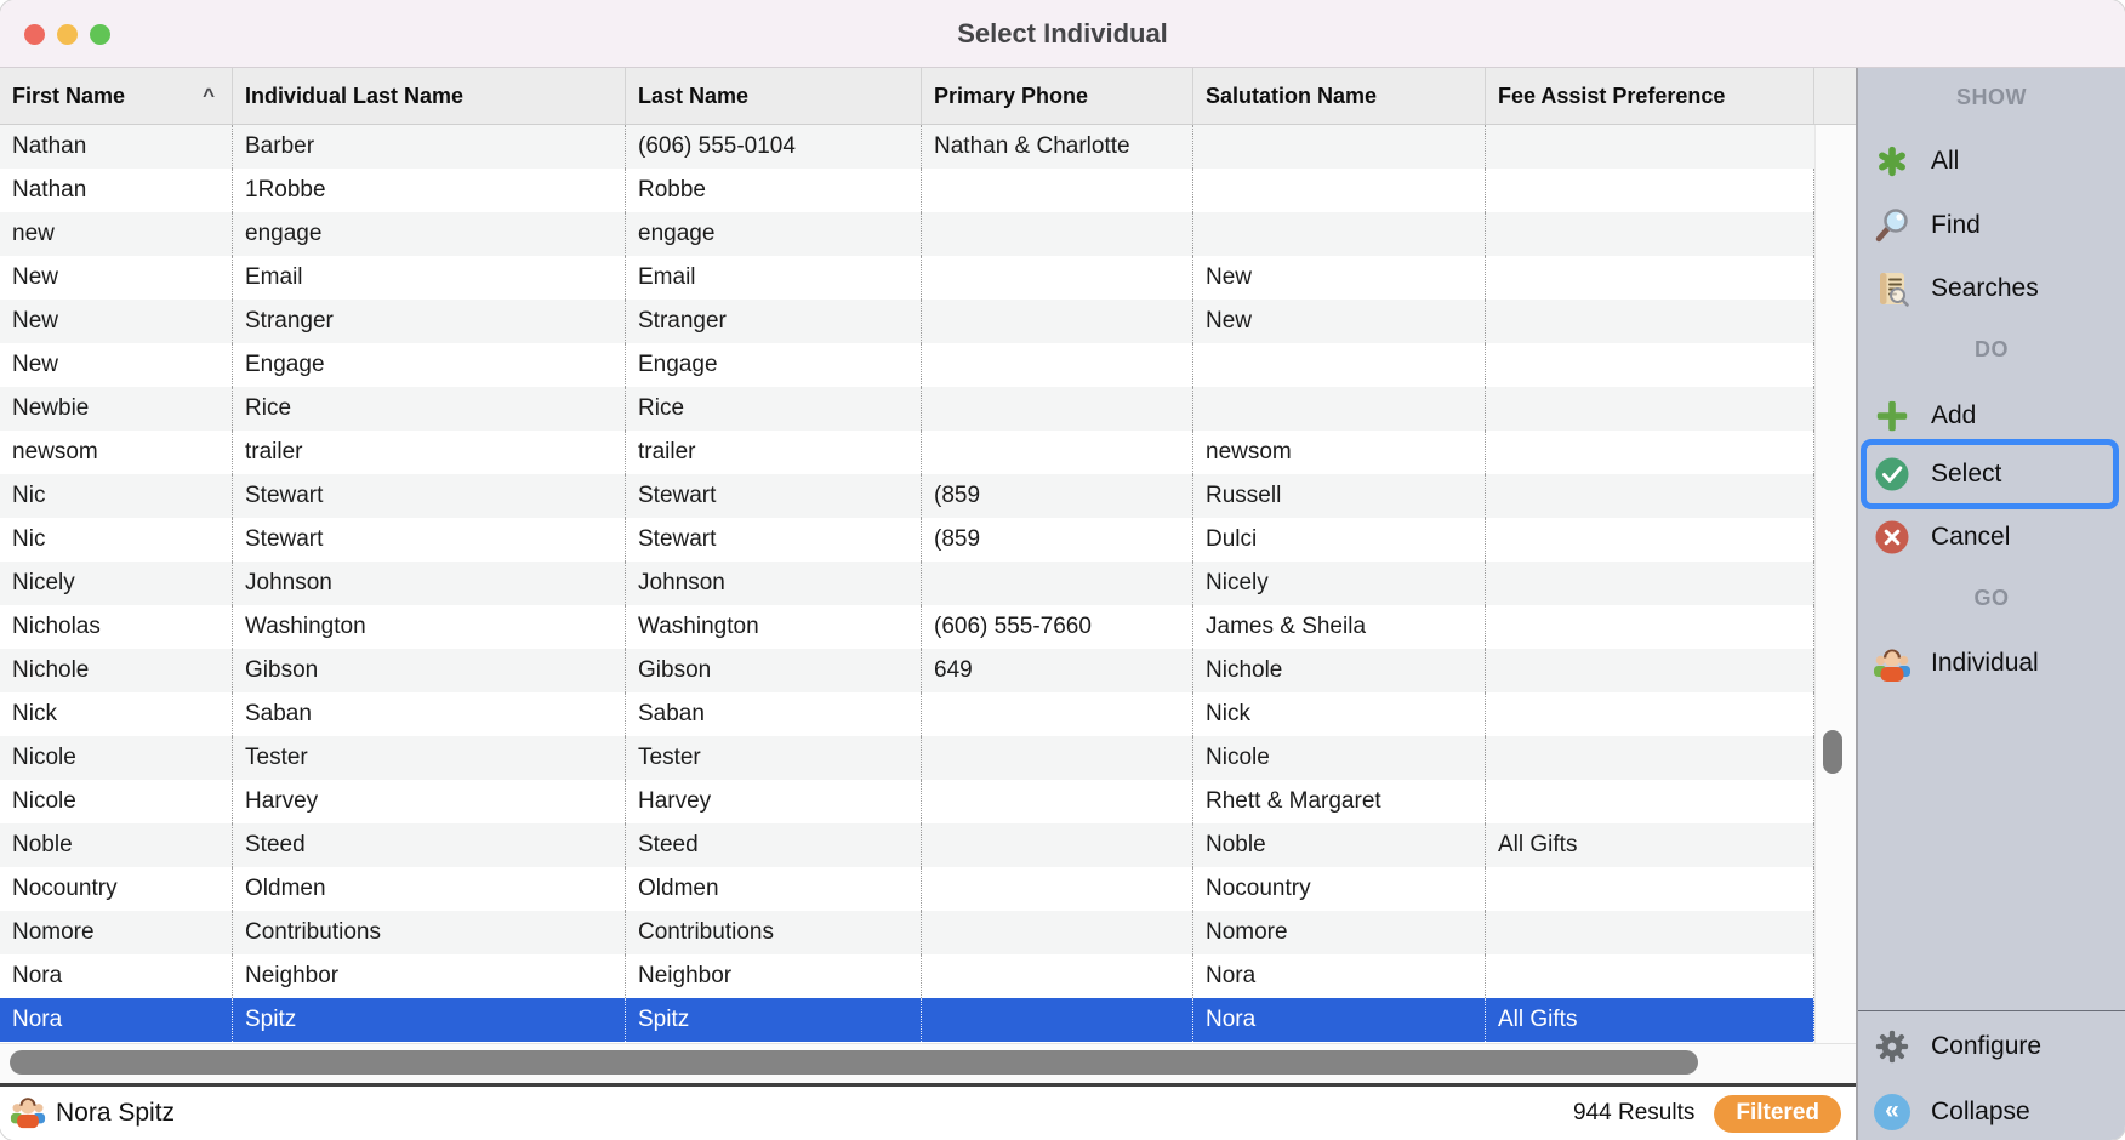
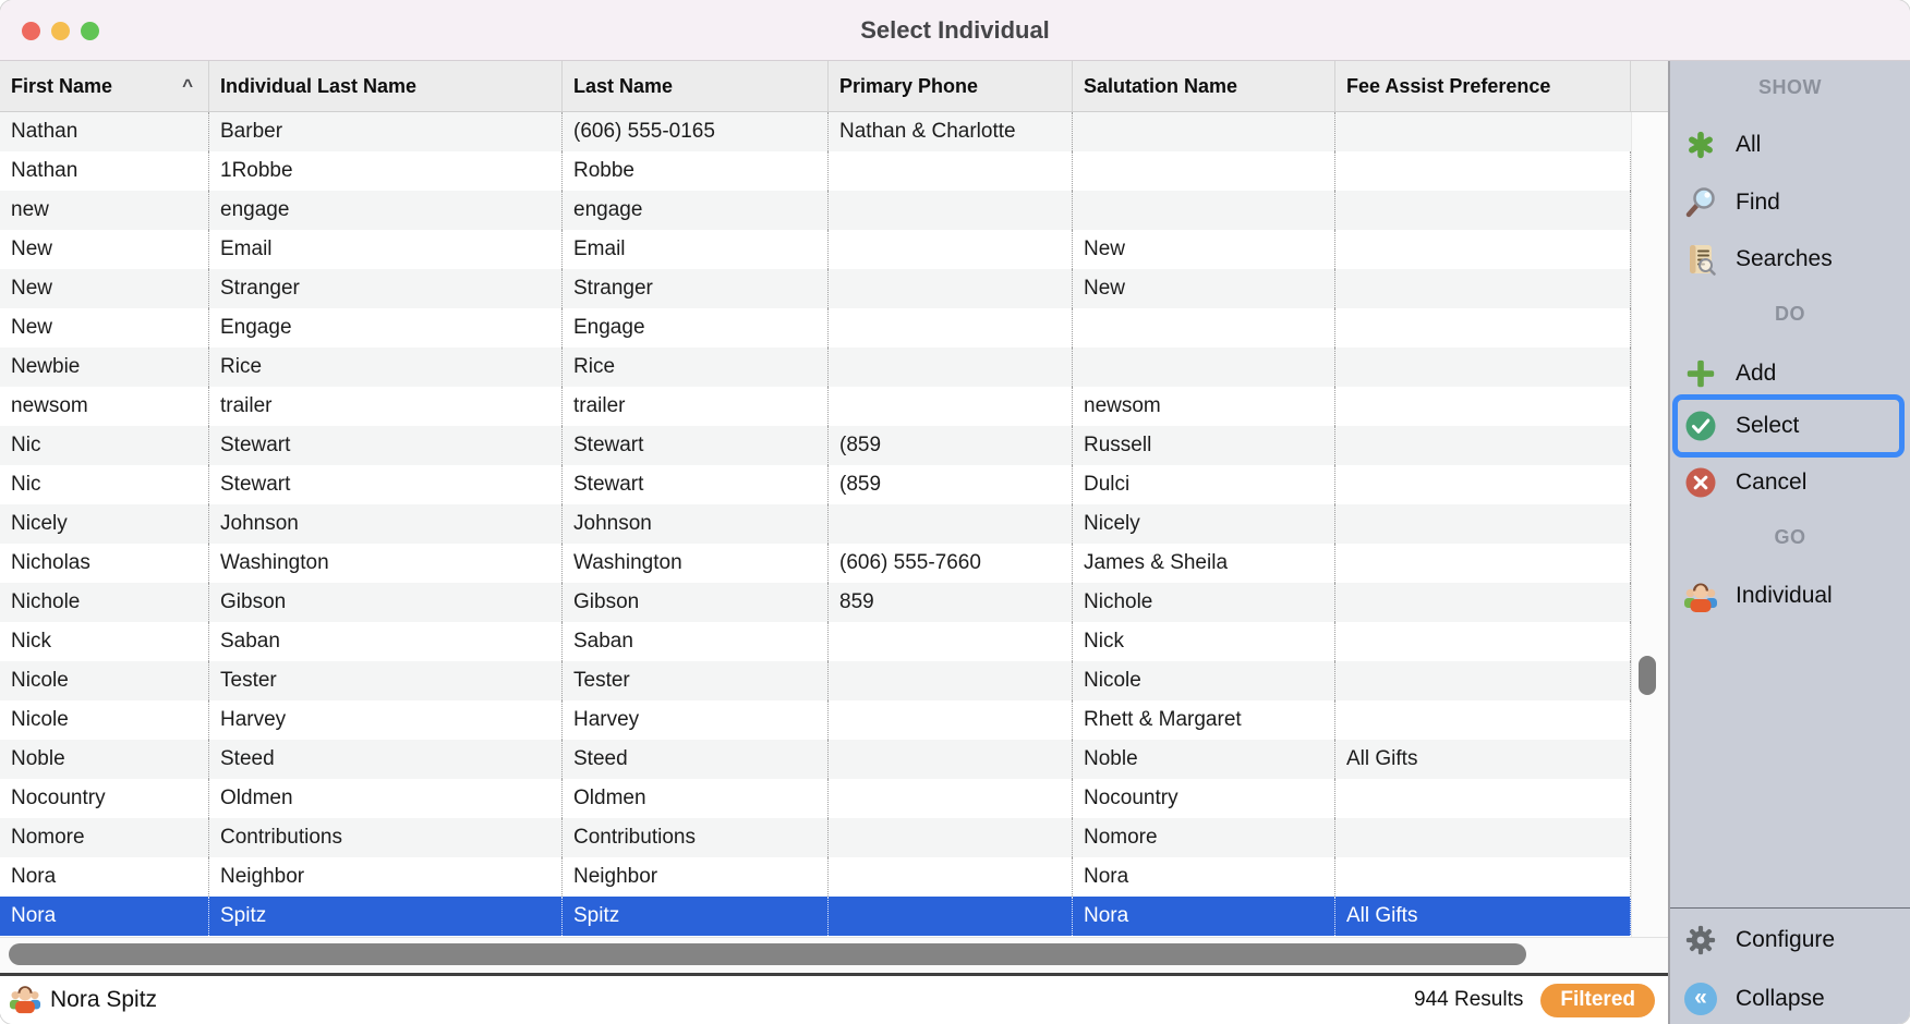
  Select Individual
  First Name
  ^
  Individual Last Name
  Last Name
  Primary Phone
  Salutation Name
  Fee Assist Preference
  Nathan
  Barber
- (606) 555-0104
+ (606) 555-0165
  Nathan & Charlotte
  Nathan
  1Robbe
  Robbe
  new
  engage
  engage
  New
  Email
  Email
  New
  New
  Stranger
  Stranger
  New
  New
  Engage
  Engage
  Newbie
  Rice
  Rice
  newsom
  trailer
  trailer
  newsom
  Nic
  Stewart
  Stewart
  (859
  Russell
  Nic
  Stewart
  Stewart
  (859
  Dulci
  Nicely
  Johnson
  Johnson
  Nicely
  Nicholas
  Washington
  Washington
  (606) 555-7660
  James & Sheila
  Nichole
  Gibson
  Gibson
- 649
+ 859
  Nichole
  Nick
  Saban
  Saban
  Nick
  Nicole
  Tester
  Tester
  Nicole
  Nicole
  Harvey
  Harvey
  Rhett & Margaret
  Noble
  Steed
  Steed
  Noble
  All Gifts
  Nocountry
  Oldmen
  Oldmen
  Nocountry
  Nomore
  Contributions
  Contributions
  Nomore
  Nora
  Neighbor
  Neighbor
  Nora
  Nora
  Spitz
  Spitz
  Nora
  All Gifts
  Nora Spitz
  944 Results
  Filtered
  SHOW
  All
  Find
  Searches
  DO
  Add
  Select
  Cancel
  GO
  Individual
  Configure
  «
  Collapse
